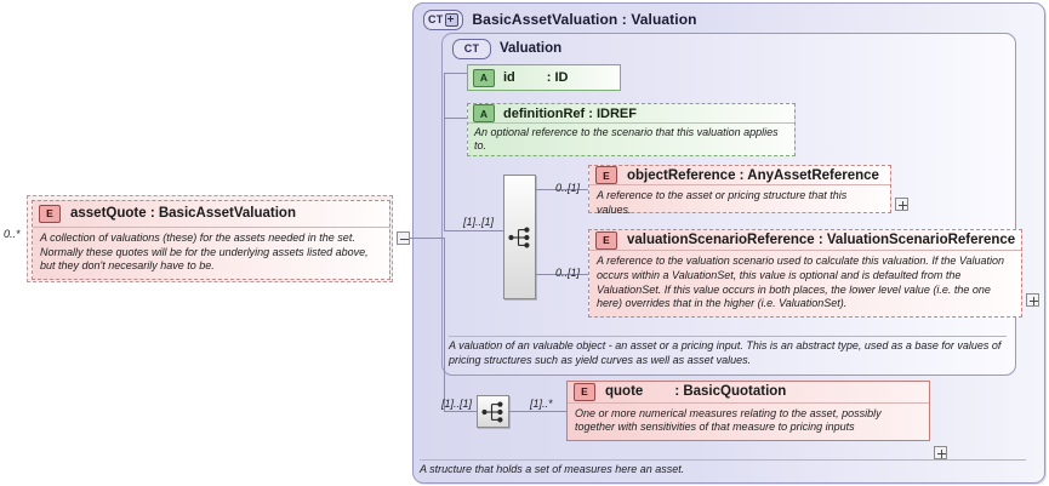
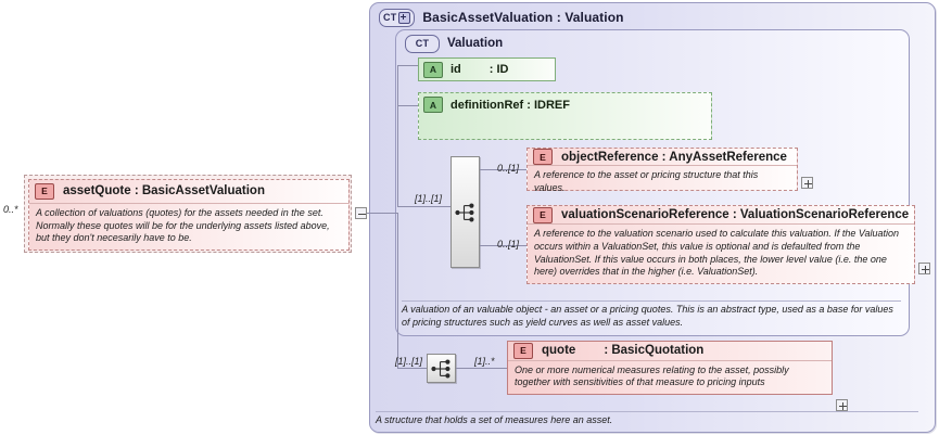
  CT
  BasicAssetValuation : Valuation
  CT
  Valuation
  E
  assetQuote : BasicAssetValuation
- A collection of valuations (these) for the assets needed in the set. Normally these quotes will be for the underlying assets listed above, but they don't necesarily have to be.
+ A collection of valuations (quotes) for the assets needed in the set. Normally these quotes will be for the underlying assets listed above, but they don't necesarily have to be.
  0..*
  A
  id
  : ID
  A
  definitionRef : IDREF
- An optional reference to the scenario that this valuation applies to.
  [1]..[1]
  E
  objectReference : AnyAssetReference
  A reference to the asset or pricing structure that this values.
  0..[1]
  E
  valuationScenarioReference : ValuationScenarioReference
  A reference to the valuation scenario used to calculate this valuation. If the Valuation occurs within a ValuationSet, this value is optional and is defaulted from the ValuationSet. If this value occurs in both places, the lower level value (i.e. the one here) overrides that in the higher (i.e. ValuationSet).
  0..[1]
- A valuation of an valuable object - an asset or a pricing input. This is an abstract type, used as a base for values of pricing structures such as yield curves as well as asset values.
+ A valuation of an valuable object - an asset or a pricing quotes. This is an abstract type, used as a base for values of pricing structures such as yield curves as well as asset values.
  [1]..[1]
  [1]..*
  E
  quote
  : BasicQuotation
  One or more numerical measures relating to the asset, possibly together with sensitivities of that measure to pricing inputs
  A structure that holds a set of measures here an asset.
